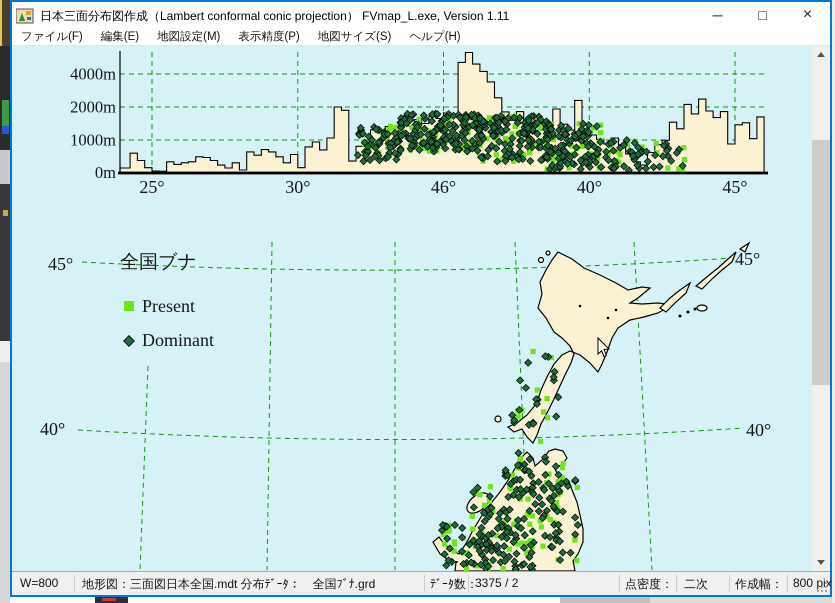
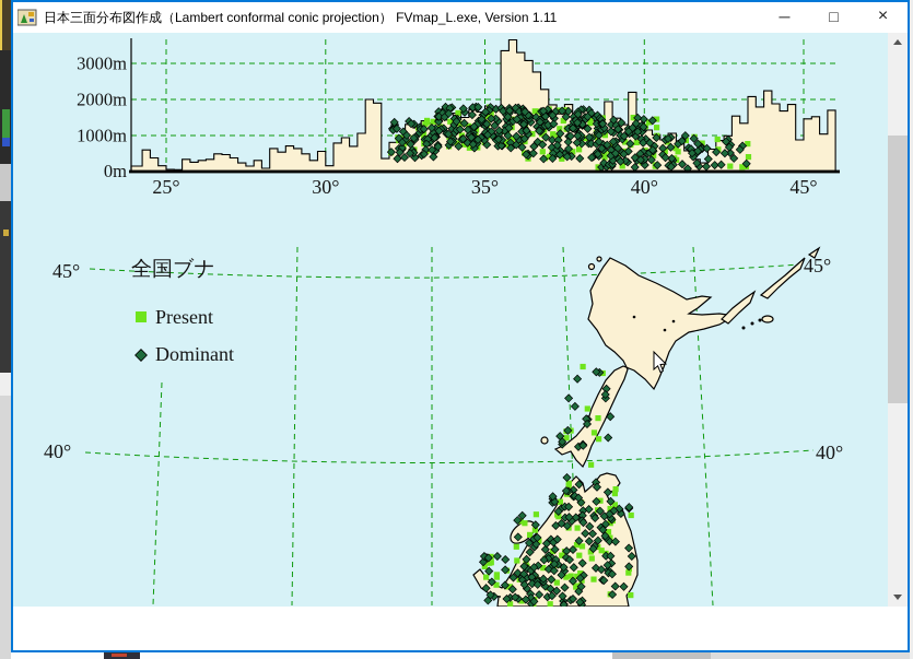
  日本三面分布図作成（Lambert conformal conic projection） FVmap_L.exe, Version 1.11
  ─
  □
  ×
- ファイル(F)
- 編集(E)
- 地図設定(M)
- 表示精度(P)
- 地図サイズ(S)
- ヘルプ(H)
- 4000m
+ 3000m
  2000m
  1000m
  0m
  25°
  30°
- 46°
+ 35°
  40°
  45°
  45°
  45°
  40°
  40°
  全国ブナ
  Present
  Dominant
- W=800
- 地形図：三面図日本全国.mdt 分布ﾃﾞｰﾀ： 全国ﾌﾞﾅ.grd
- ﾃﾞｰﾀ数：
- 3375 / 2
- 点密度：
- 二次
- 作成幅：
- 800 pix
